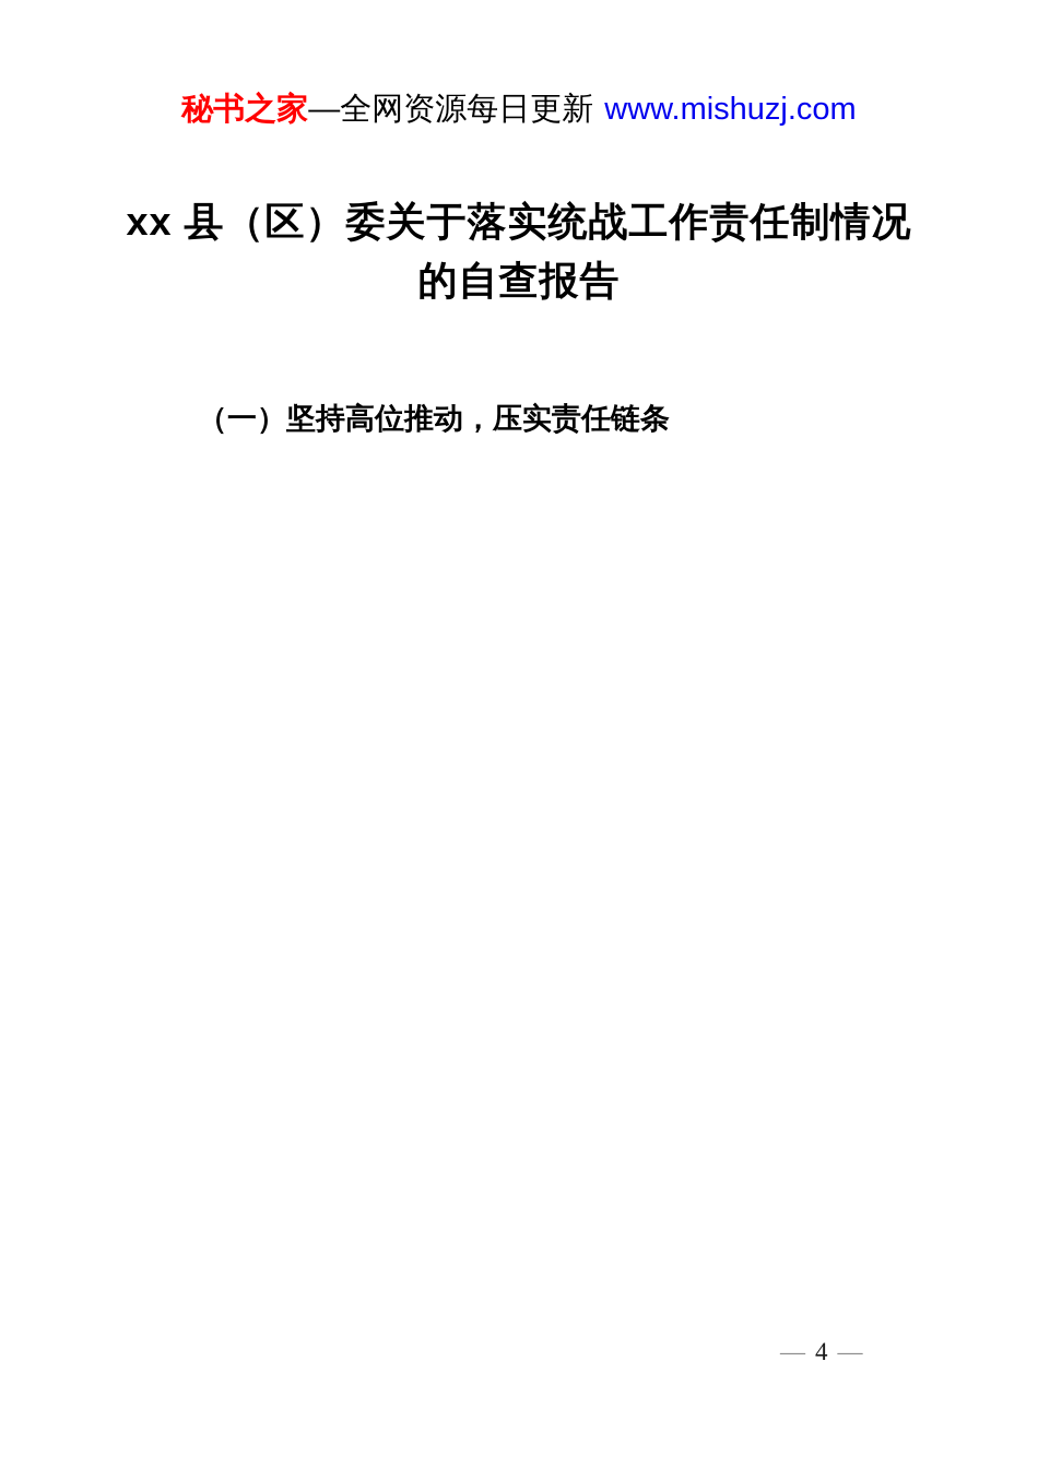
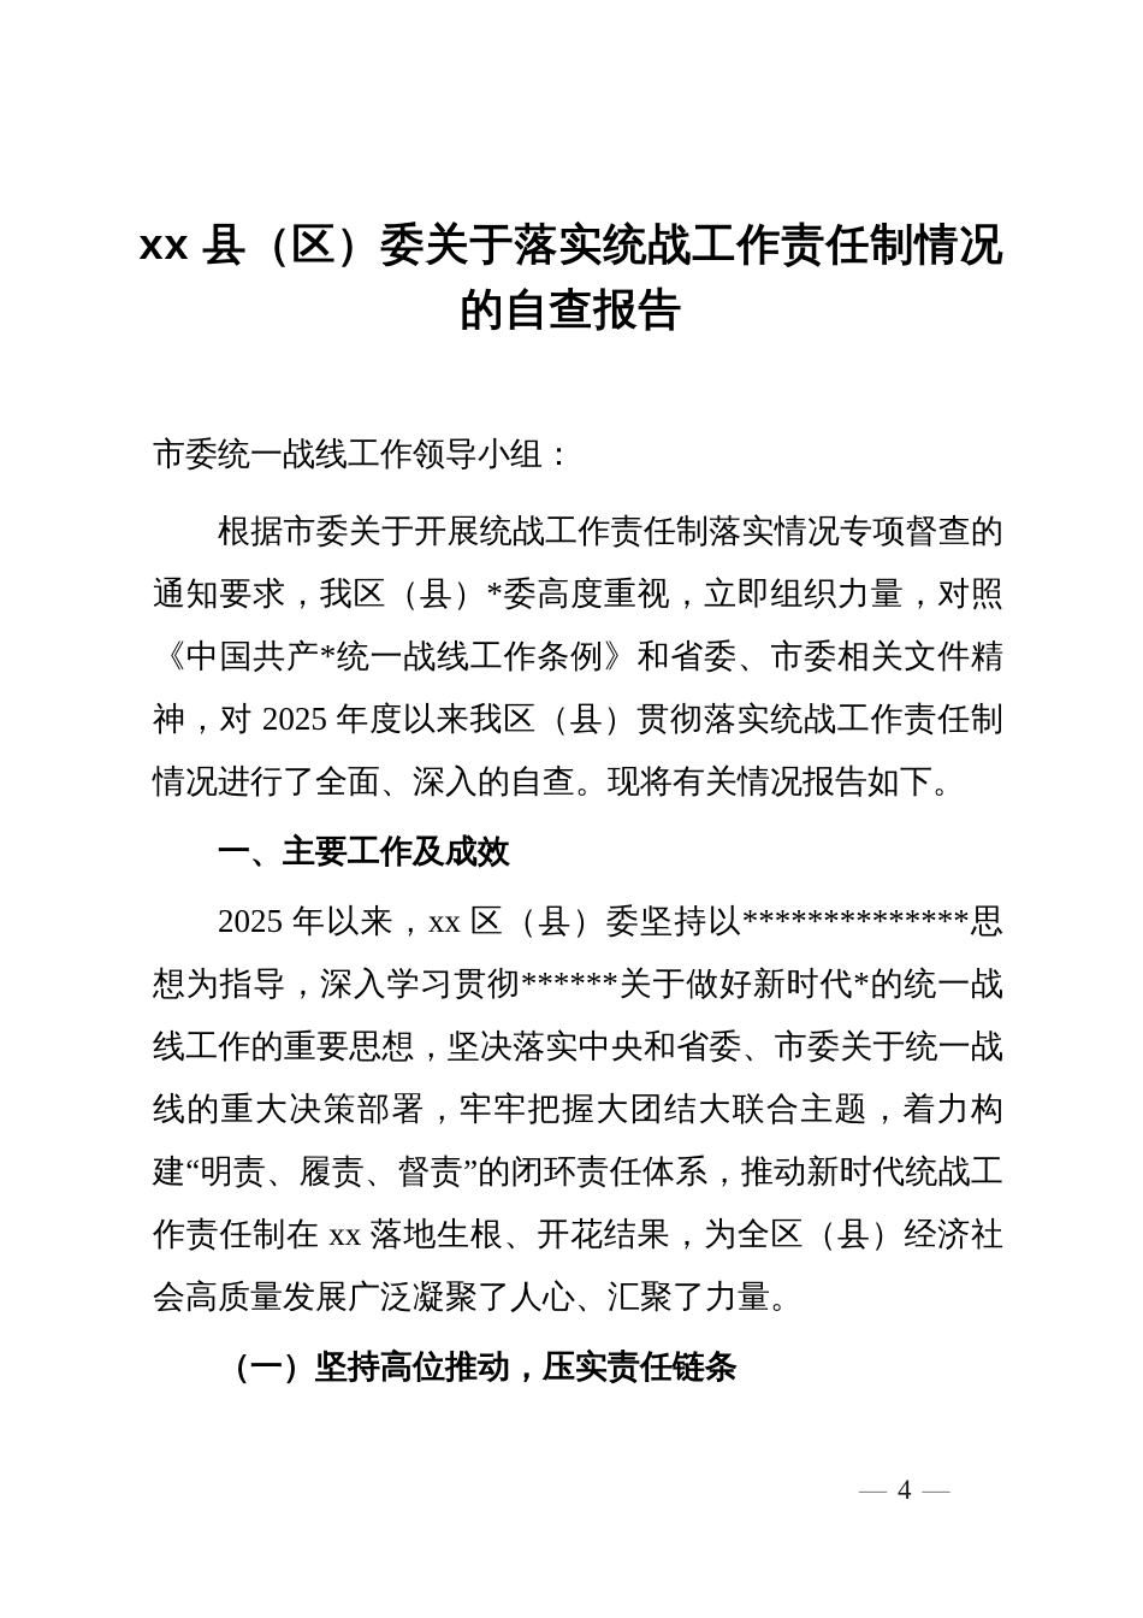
- 秘书之家—全网资源每日更新 www.mishuzj.com
  xx 县（区）委关于落实统战工作责任制情况
  的自查报告
+ 市委统一战线工作领导小组：
+ 根据市委关于开展统战工作责任制落实情况专项督查的通知要求，我区（县）*委高度重视，立即组织力量，对照《中国共产*统一战线工作条例》和省委、市委相关文件精神，对 2025 年度以来我区（县）贯彻落实统战工作责任制情况进行了全面、深入的自查。现将有关情况报告如下。
+ 一、主要工作及成效
+ 2025 年以来，xx 区（县）委坚持以**************思想为指导，深入学习贯彻******关于做好新时代*的统一战线工作的重要思想，坚决落实中央和省委、市委关于统一战线的重大决策部署，牢牢把握大团结大联合主题，着力构建“明责、履责、督责”的闭环责任体系，推动新时代统战工作责任制在 xx 落地生根、开花结果，为全区（县）经济社会高质量发展广泛凝聚了人心、汇聚了力量。
  （一）坚持高位推动，压实责任链条
  — 4 —
